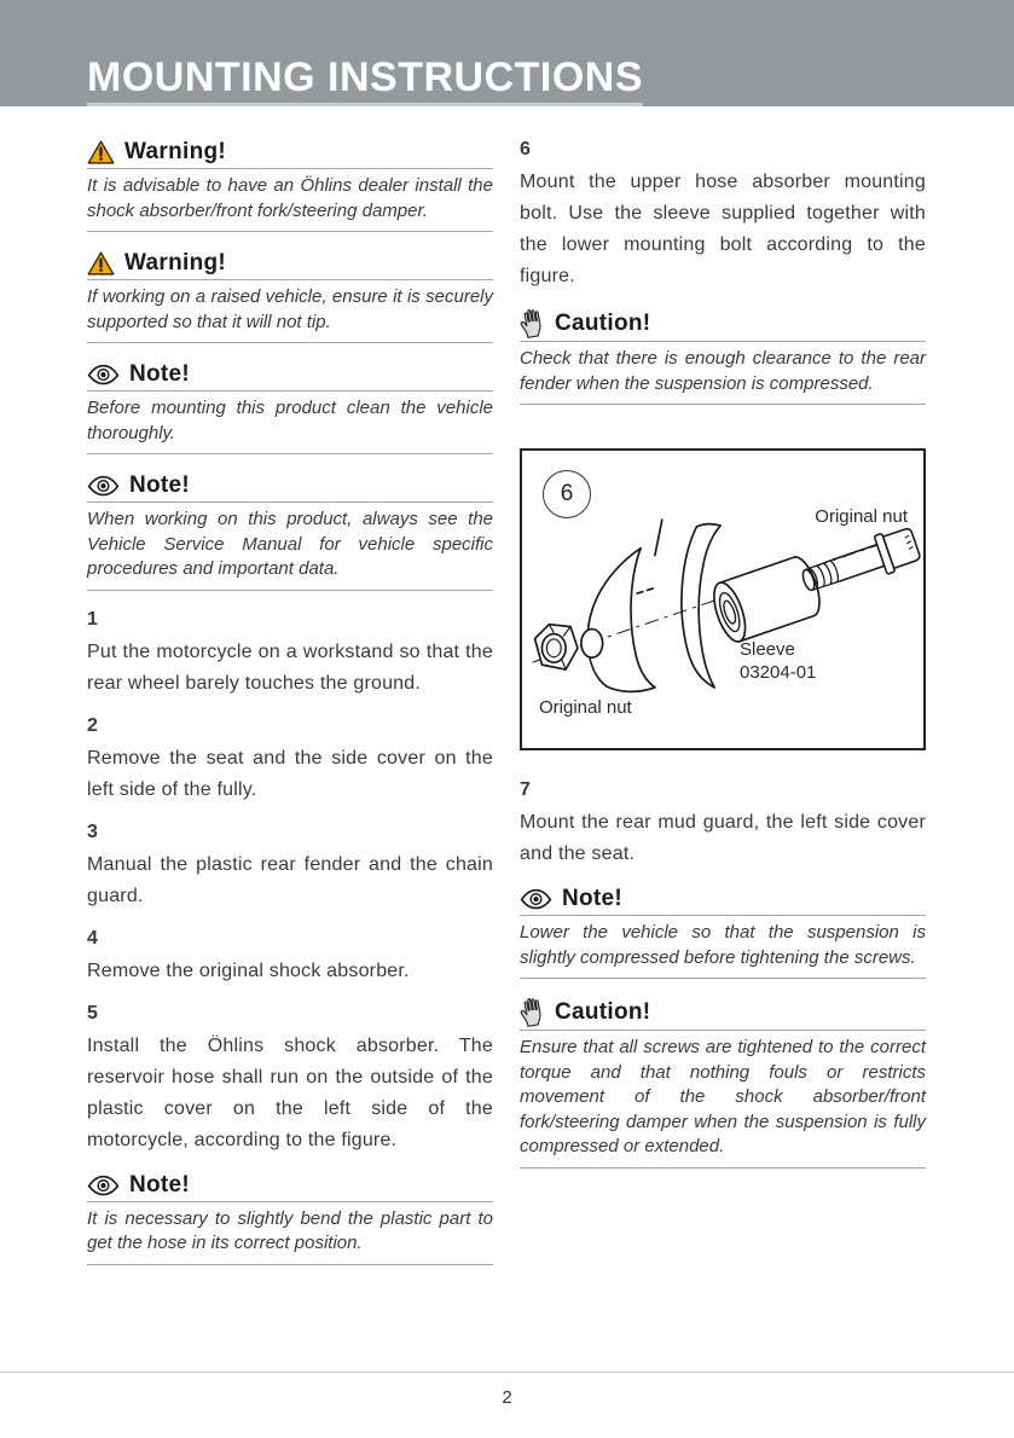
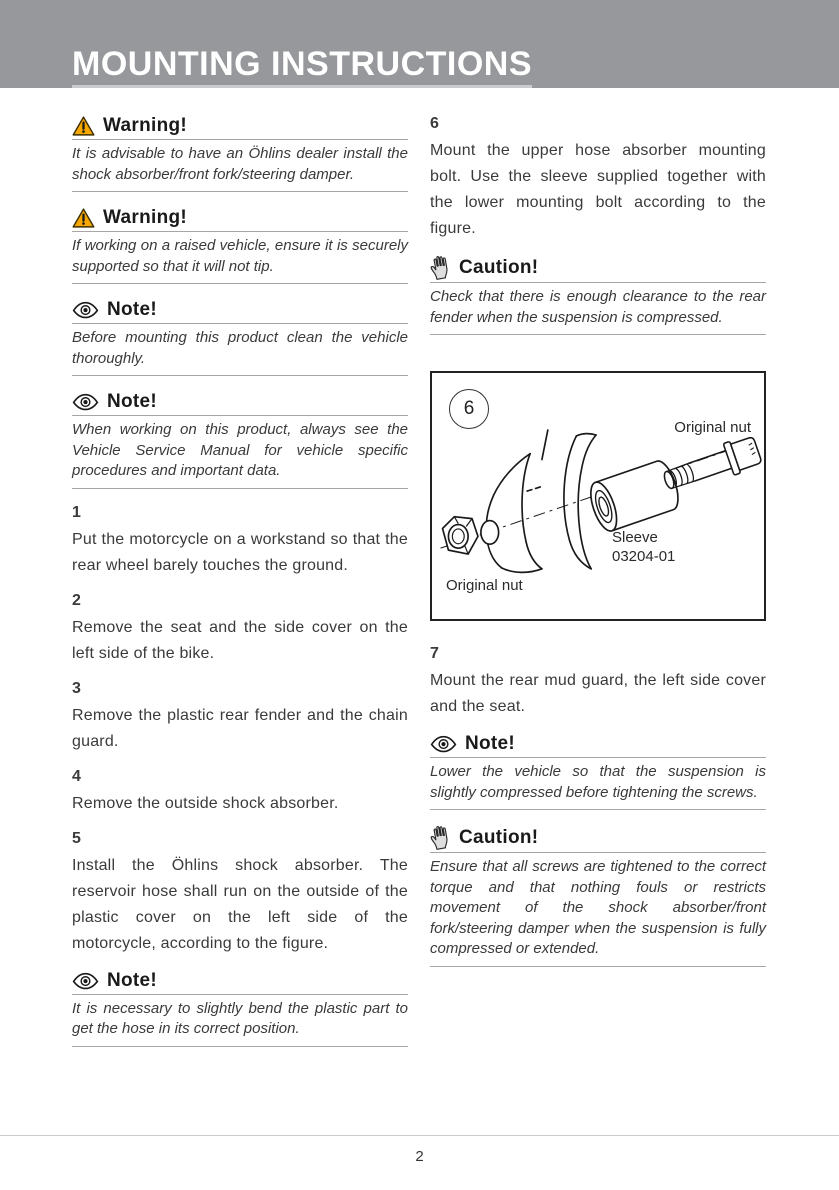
  MOUNTING INSTRUCTIONS
  Warning!
  It is advisable to have an Öhlins dealer install the shock absorber/front fork/steering damper.
  Warning!
  If working on a raised vehicle, ensure it is securely supported so that it will not tip.
  Note!
  Before mounting this product clean the vehicle thoroughly.
  Note!
  When working on this product, always see the Vehicle Service Manual for vehicle specific procedures and important data.
  1
  Put the motorcycle on a workstand so that the rear wheel barely touches the ground.
  2
- Remove the seat and the side cover on the left side of the fully.
+ Remove the seat and the side cover on the left side of the bike.
  3
- Manual the plastic rear fender and the chain guard.
+ Remove the plastic rear fender and the chain guard.
  4
- Remove the original shock absorber.
+ Remove the outside shock absorber.
  5
  Install the Öhlins shock absorber. The reservoir hose shall run on the outside of the plastic cover on the left side of the motorcycle, according to the figure.
  Note!
  It is necessary to slightly bend the plastic part to get the hose in its correct position.
  6
  Mount the upper hose absorber mounting bolt. Use the sleeve supplied together with the lower mounting bolt according to the figure.
  Caution!
  Check that there is enough clearance to the rear fender when the suspension is compressed.
  6
  Original nut
  Sleeve
  03204-01
  Original nut
  7
  Mount the rear mud guard, the left side cover and the seat.
  Note!
  Lower the vehicle so that the suspension is slightly compressed before tightening the screws.
  Caution!
  Ensure that all screws are tightened to the correct torque and that nothing fouls or restricts movement of the shock absorber/front fork/steering damper when the suspension is fully compressed or extended.
  2
